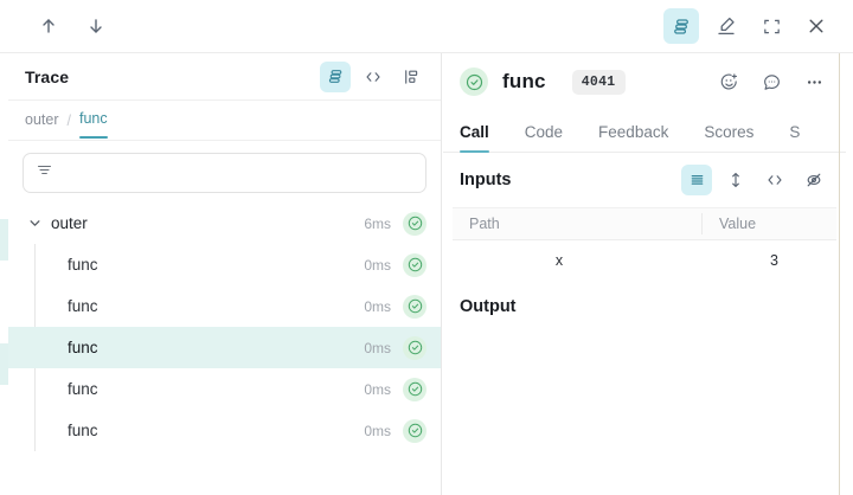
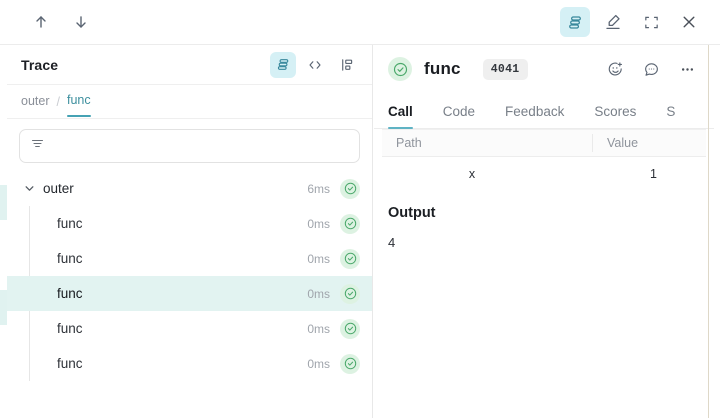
  Trace
  outer
  /
  func
  outer
  6ms
  func
  0ms
  func
  0ms
  func
  0ms
  func
  0ms
  func
  0ms
  func
  4041
  Call
  Code
  Feedback
  Scores
  S
- Inputs
  Path
  Value
  x
- 3
+ 1
  Output
+ 4
